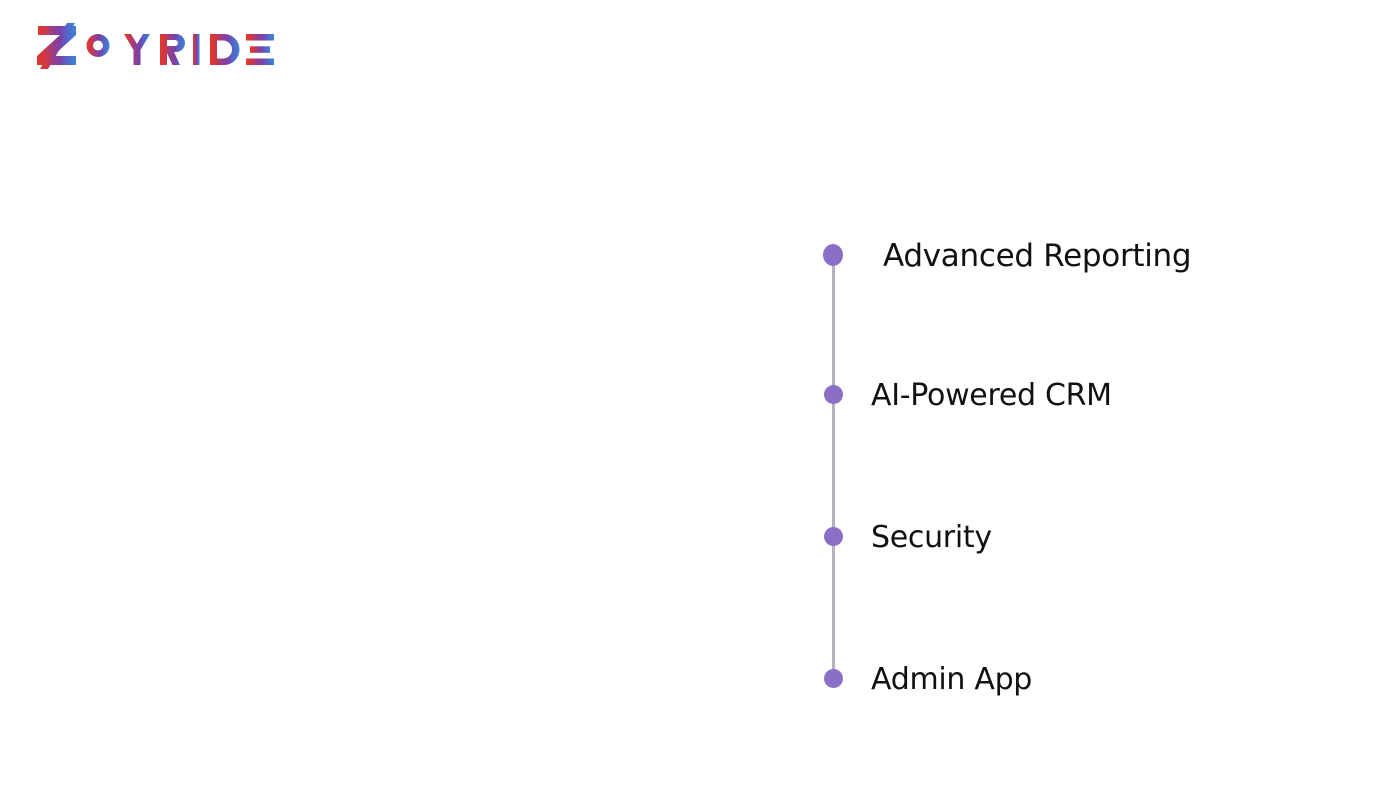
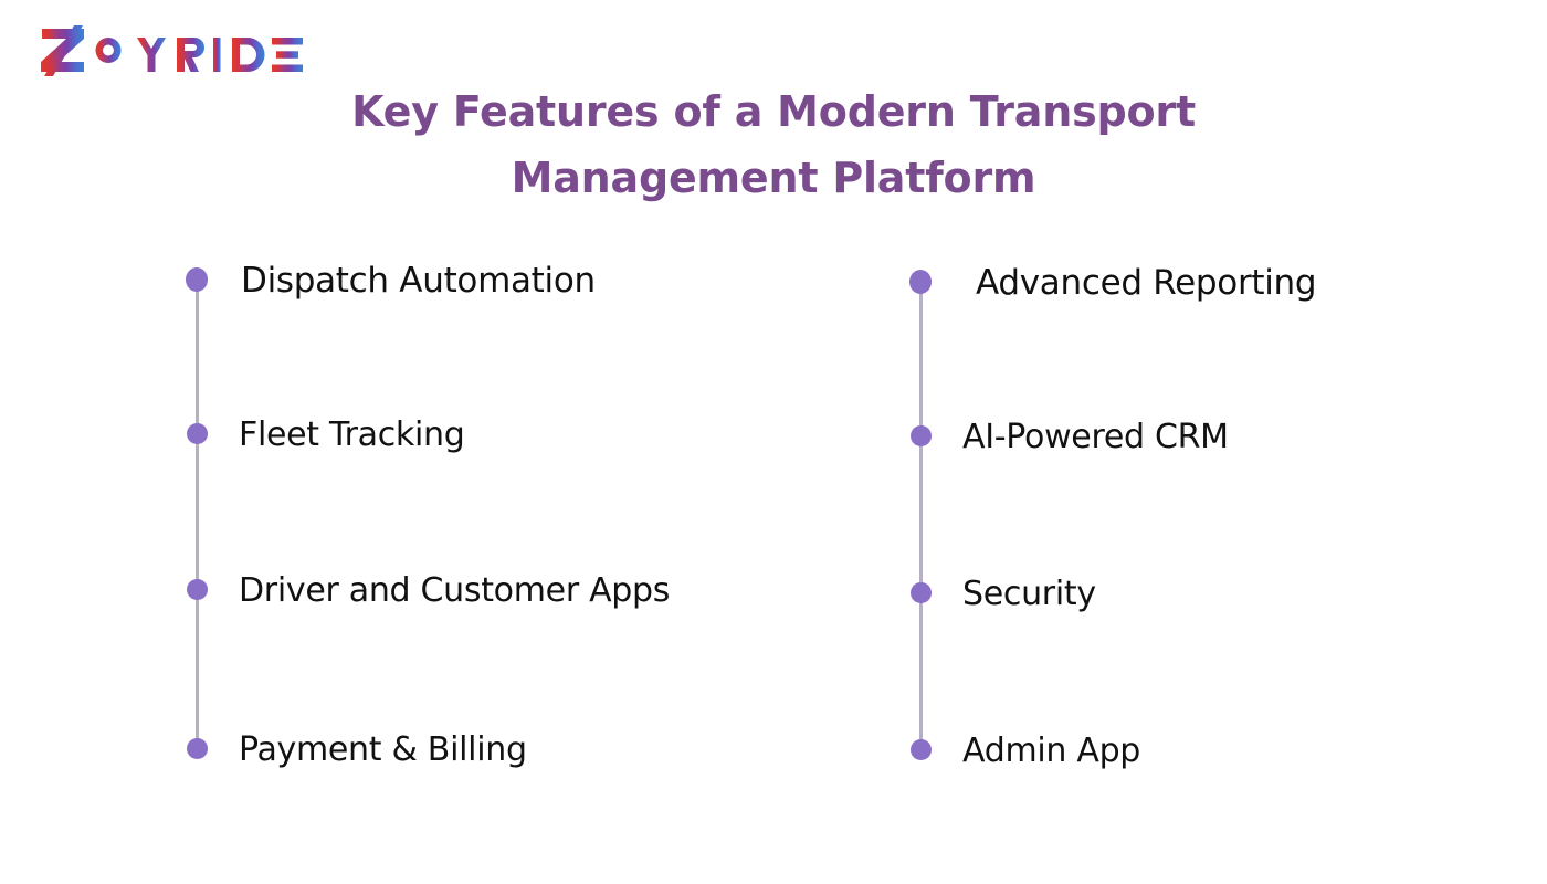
+ Key Features of a Modern Transport
+ Management Platform
+ Dispatch Automation
+ Fleet Tracking
+ Driver and Customer Apps
+ Payment & Billing
  Advanced Reporting
  AI-Powered CRM
  Security
  Admin App
